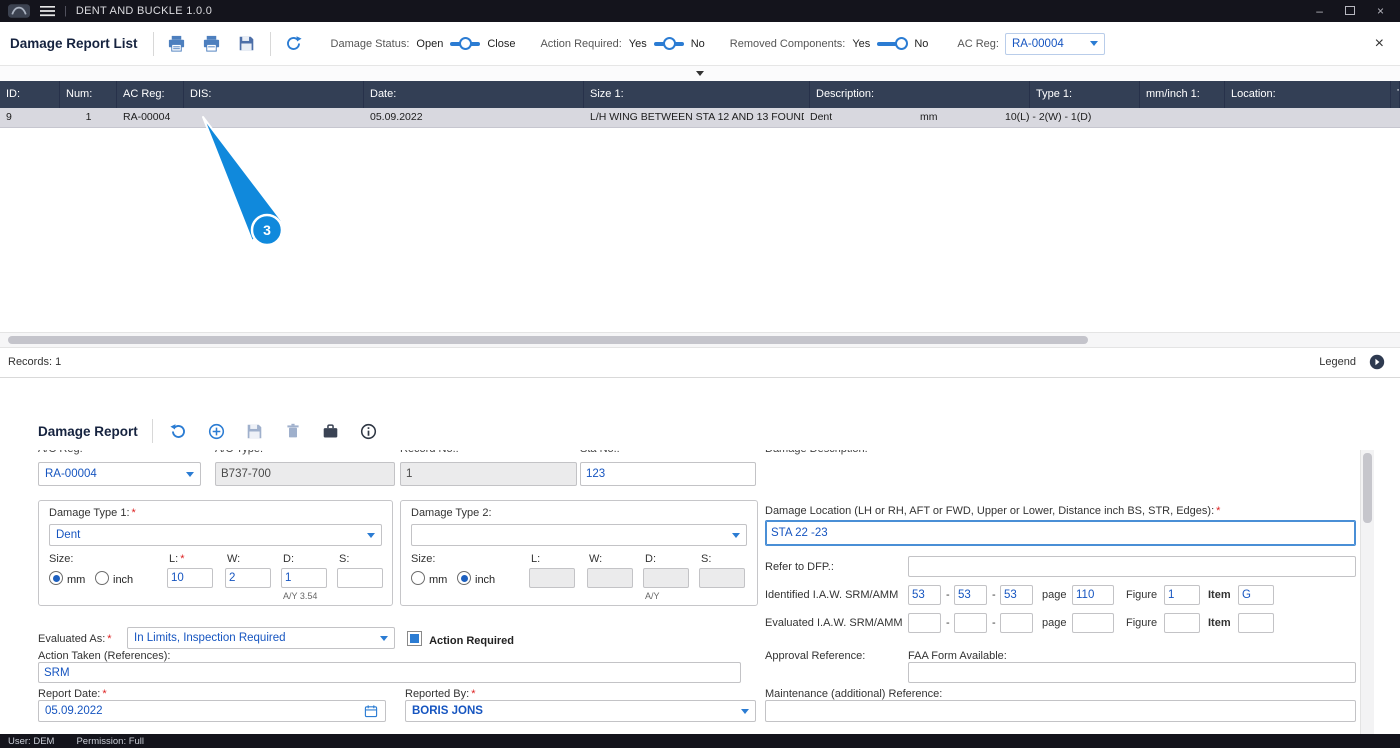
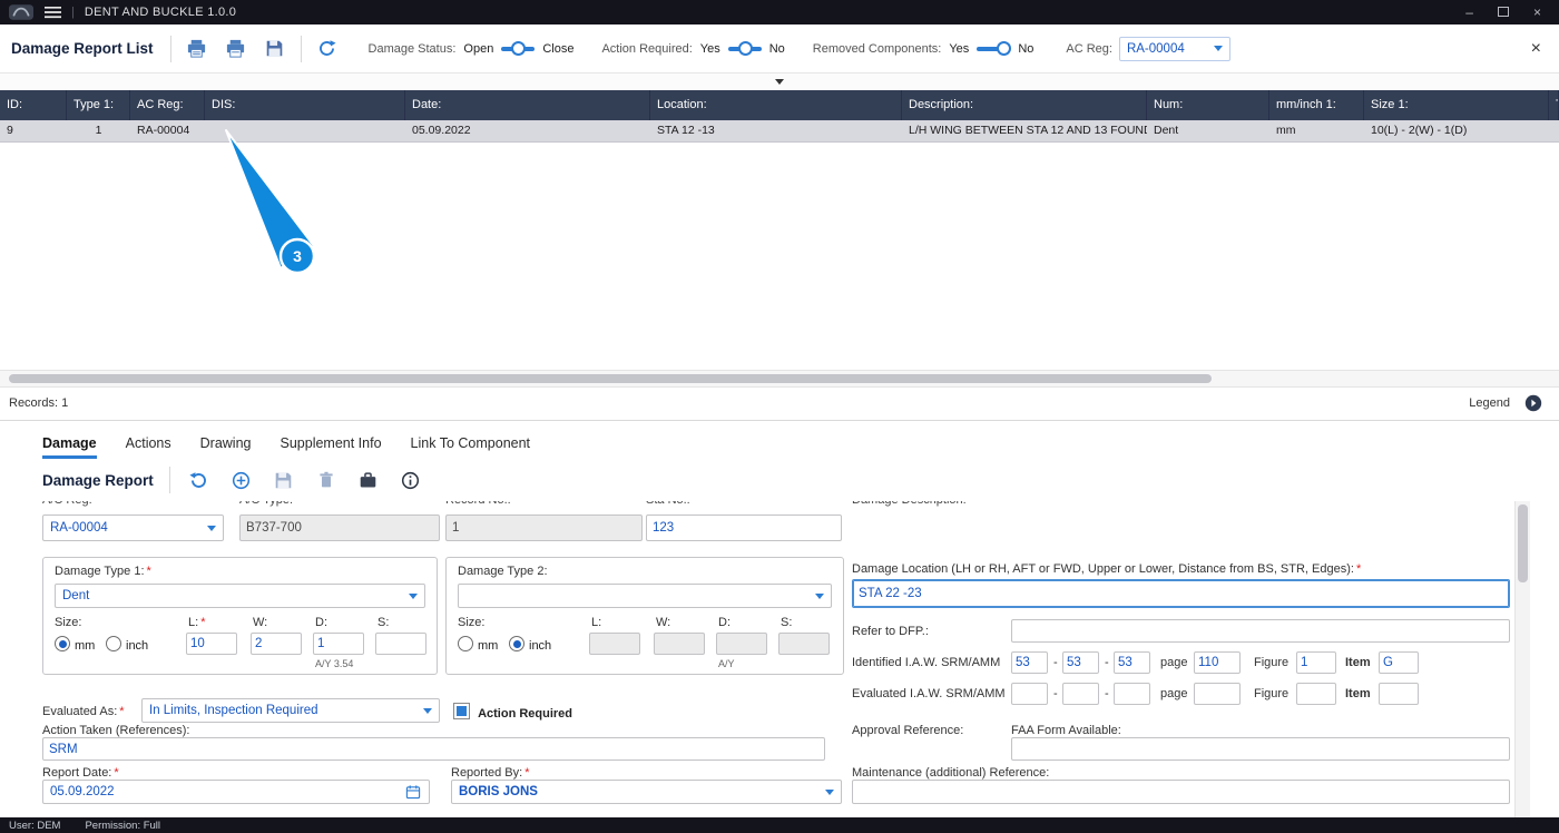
  |
  DENT AND BUCKLE 1.0.0
  –
  ×
  Damage Report List
  Damage Status:
  Open
  Close
  Action Required:
  Yes
  No
  Removed Components:
  Yes
  No
  AC Reg:
  RA-00004
  ×
  ID:
- Num:
+ Type 1:
  AC Reg:
  DIS:
  Date:
- Size 1:
+ Location:
  Description:
- Type 1:
+ Num:
  mm/inch 1:
- Location:
+ Size 1:
  9
  1
  RA-00004
  05.09.2022
+ STA 12 -13
  L/H WING BETWEEN STA 12 AND 13 FOUN
  Dent
  mm
  10(L) - 2(W) - 1(D)
  Records: 1
  Legend
+ Damage
+ Actions
+ Drawing
+ Supplement Info
+ Link To Component
  Damage Report
  RA-00004
  B737-700
  1
  123
  Damage Type 1: *
  Dent
  Size:
  mm
  inch
  L: *
  10
  W:
  2
  D:
  1
  S:
  A/Y 3.54
  Damage Type 2:
  Size:
  mm
  inch
  L:
  W:
  D:
  S:
  A/Y
- Damage Location (LH or RH, AFT or FWD, Upper or Lower, Distance inch BS, STR, Edges): *
+ Damage Location (LH or RH, AFT or FWD, Upper or Lower, Distance from BS, STR, Edges): *
  STA 22 -23
  Refer to DFP.:
  Identified I.A.W. SRM/AMM
  53
  -
  53
  -
  53
  page
  110
  Figure
  1
  Item
  G
  Evaluated I.A.W. SRM/AMM
  -
  -
  page
  Figure
  Item
  Evaluated As: *
  In Limits, Inspection Required
  Action Required
  Action Taken (References):
  SRM
  Approval Reference:
  FAA Form Available:
  Report Date: *
  05.09.2022
  Reported By: *
  BORIS JONS
  Maintenance (additional) Reference:
  User: DEM
  Permission: Full
  3
